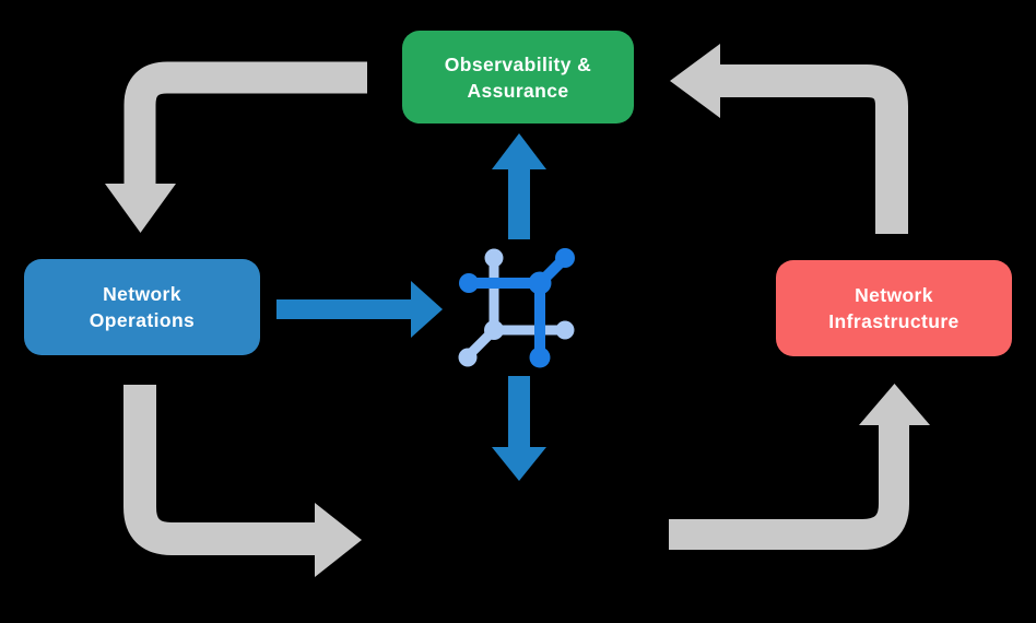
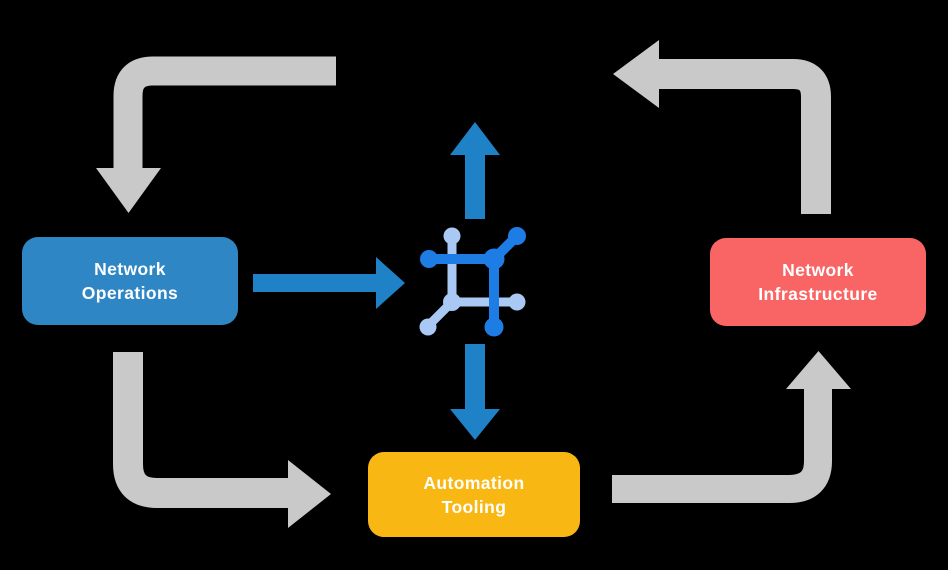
- Observability &
- Assurance
  Network
  Operations
  Network
  Infrastructure
+ Automation
+ Tooling
